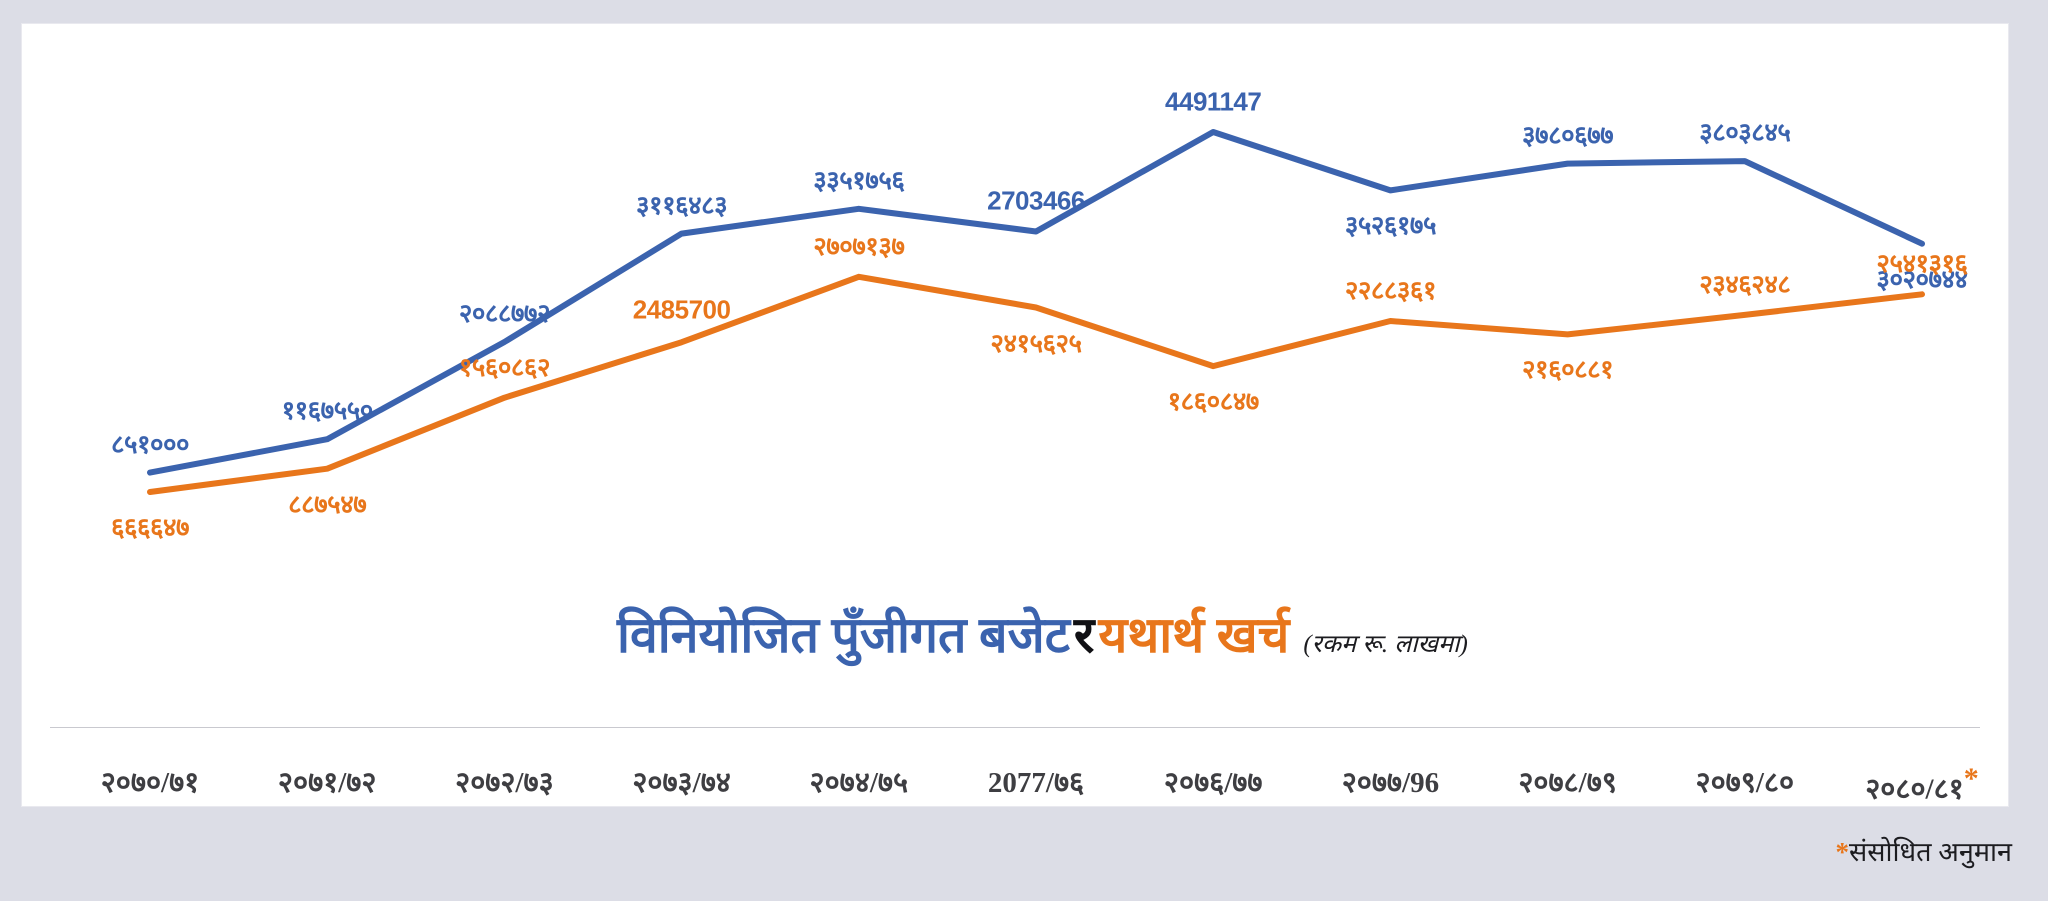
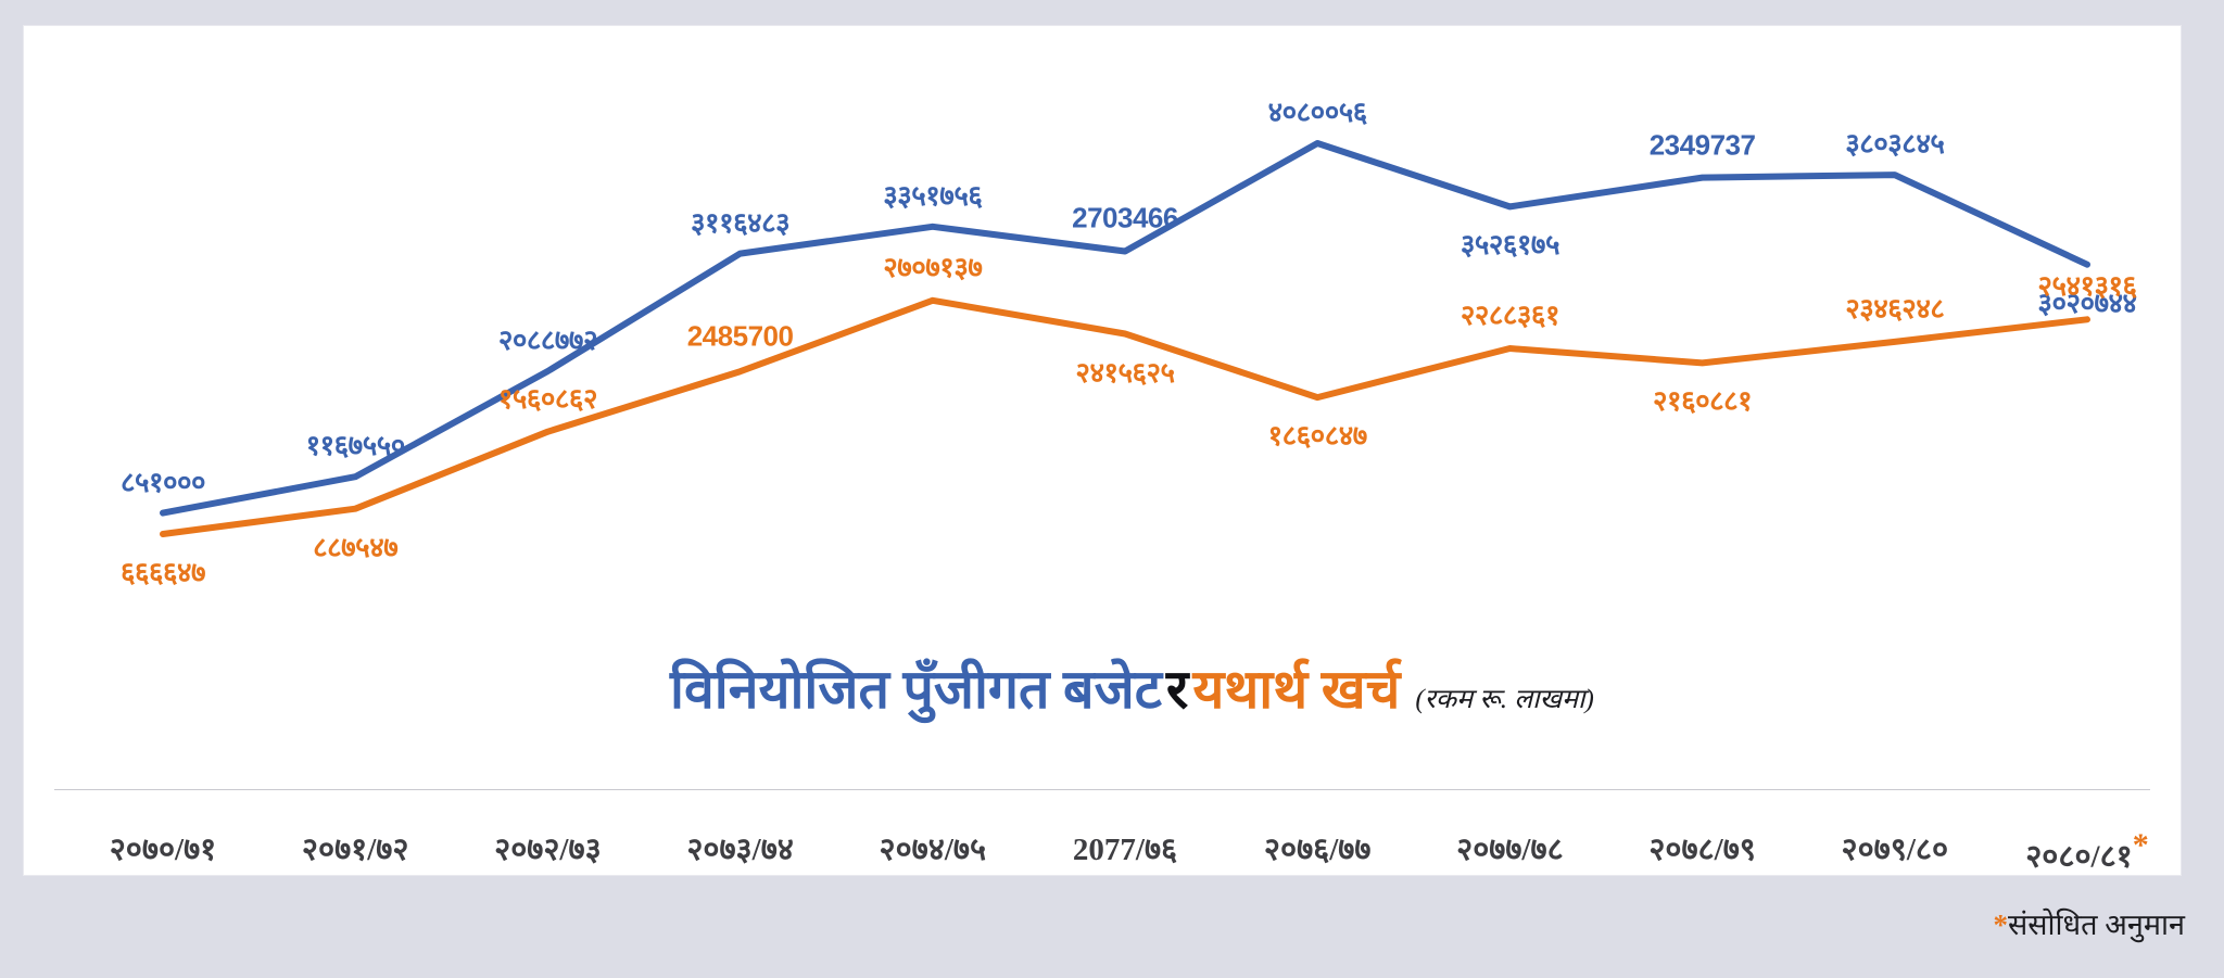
  ८५१०००
  ११६७५५०
  २०८८७७२
  ३११६४८३
  ३३५१७५६
  2703466
- 4491147
+ ४०८००५६
  ३५२६१७५
- ३७८०६७७
+ 2349737
  ३८०३८४५
  ३०२०७४४
  ६६६६४७
  ८८७५४७
  १५६०८६२
  2485700
  २७०७१३७
  २४१५६२५
  १८६०८४७
  २२८८३६१
  २१६०८८१
  २३४६२४८
  २५४१३१६
  २०७०/७१
  २०७१/७२
  २०७२/७३
  २०७३/७४
  २०७४/७५
  2077/७६
  २०७६/७७
- २०७७/96
+ २०७७/७८
  २०७८/७९
  २०७९/८०
  २०८०/८१*
  विनियोजित पुँजीगत बजेट र यथार्थ खर्च (रकम रू. लाखमा)
  *संसोधित अनुमान
